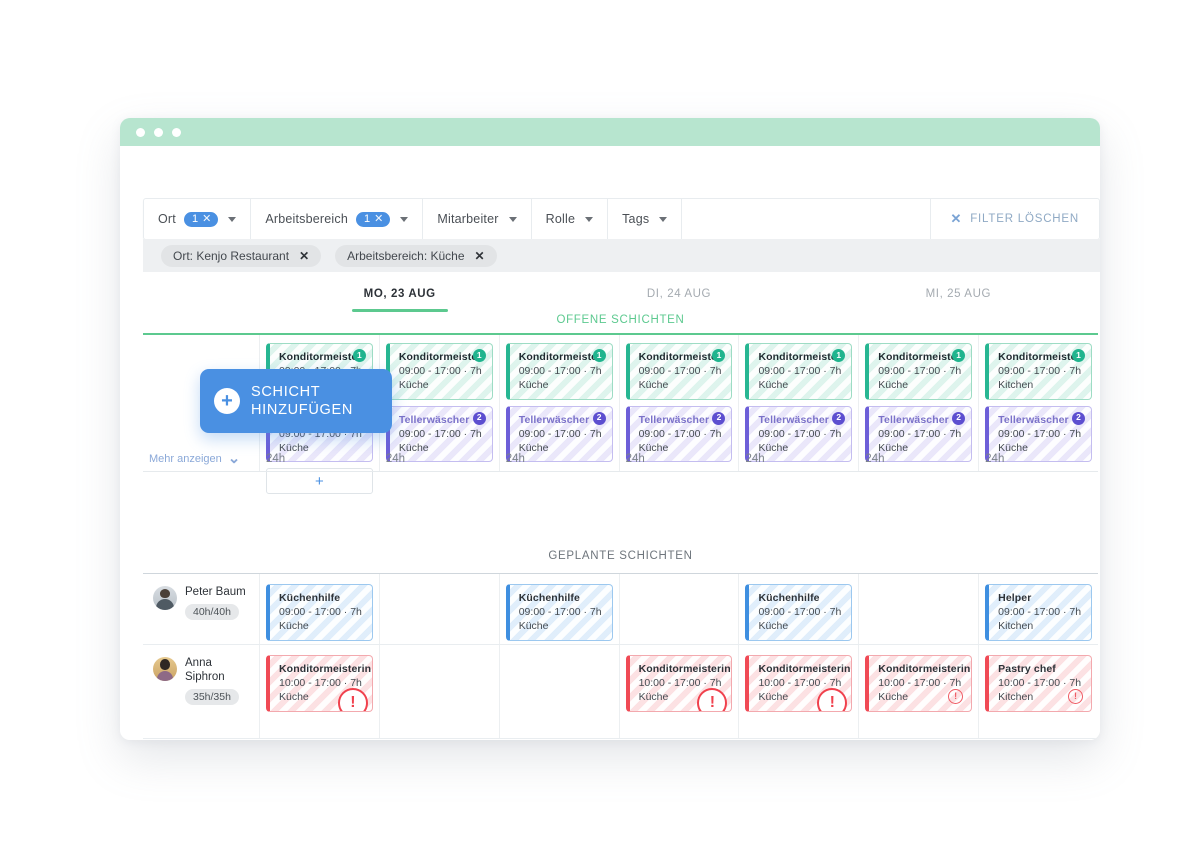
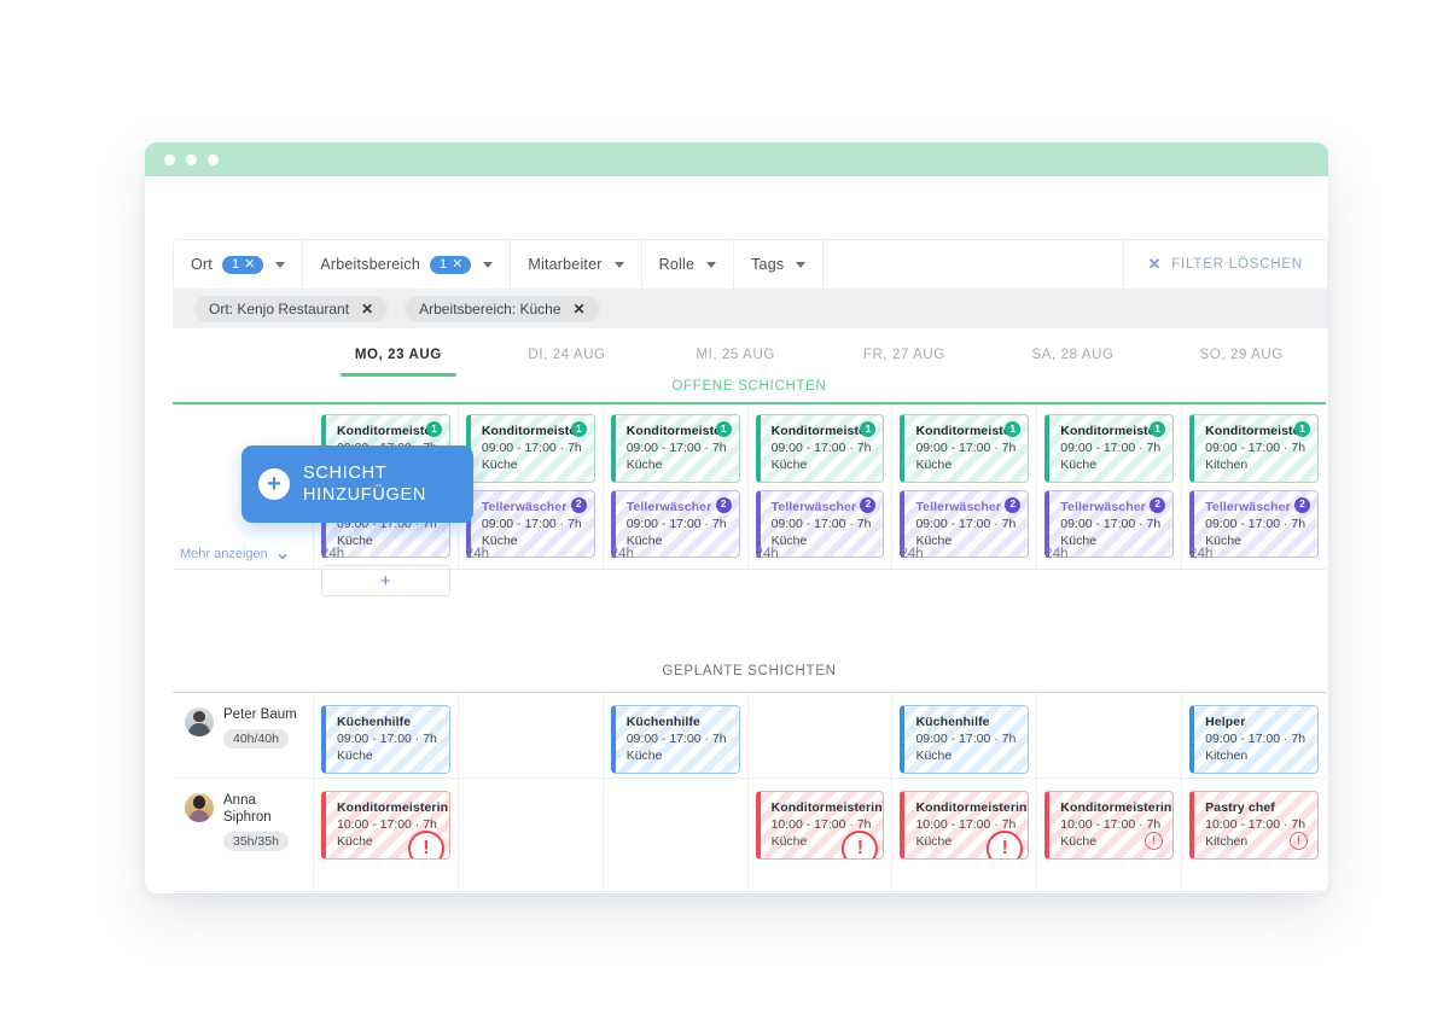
  Ort
  1
  ✕
  Arbeitsbereich
  1
  ✕
  Mitarbeiter
  Rolle
  Tags
  ✕
  FILTER LÖSCHEN
  Ort: Kenjo Restaurant
  ✕
  Arbeitsbereich: Küche
  ✕
  MO, 23 AUG
  DI, 24 AUG
  MI, 25 AUG
+ FR, 27 AUG
+ SA, 28 AUG
+ SO, 29 AUG
  OFFENE SCHICHTEN
  GEPLANTE SCHICHTEN
  Konditormeist
  1
  09:00 - 17:00 · 7h
  Küche
  +
  Konditormeist
  09:00 - 17:00 · 7h
  Küche
  1
  Tellerwäscher
  09:00 - 17:00 · 7h
  Küche
  2
  Konditormeist
  09:00 - 17:00 · 7h
  Küche
  1
  Tellerwäscher
  09:00 - 17:00 · 7h
  Küche
  2
  Konditormeist
  09:00 - 17:00 · 7h
  Küche
  1
  Tellerwäscher
  09:00 - 17:00 · 7h
  Küche
  2
  Konditormeist
  09:00 - 17:00 · 7h
  Küche
  1
  Tellerwäscher
  09:00 - 17:00 · 7h
  Küche
  2
  Konditormeist
  09:00 - 17:00 · 7h
  Küche
  1
  Tellerwäscher
  09:00 - 17:00 · 7h
  Küche
  2
  Konditormeist
  09:00 - 17:00 · 7h
  Kitchen
  1
  Tellerwäscher
  09:00 - 17:00 · 7h
  Küche
  2
  Mehr anzeigen
  ⌄
  24h
  24h
  24h
  24h
  24h
  24h
  24h
  Peter Baum
  40h/40h
  Küchenhilfe
  09:00 - 17:00 · 7h
  Küche
  Küchenhilfe
  09:00 - 17:00 · 7h
  Küche
  Küchenhilfe
  09:00 - 17:00 · 7h
  Küche
  Helper
  09:00 - 17:00 · 7h
  Kitchen
  Anna Siphron
  35h/35h
  Konditormeisterin
  10:00 - 17:00 · 7h
  Küche
  !
  Konditormeisterin
  10:00 - 17:00 · 7h
  Küche
  !
  Konditormeisterin
  10:00 - 17:00 · 7h
  Küche
  !
  Konditormeisterin
  10:00 - 17:00 · 7h
  Küche
  !
  Pastry chef
  10:00 - 17:00 · 7h
  Kitchen
  !
  +
  SCHICHT
  HINZUFÜGEN
